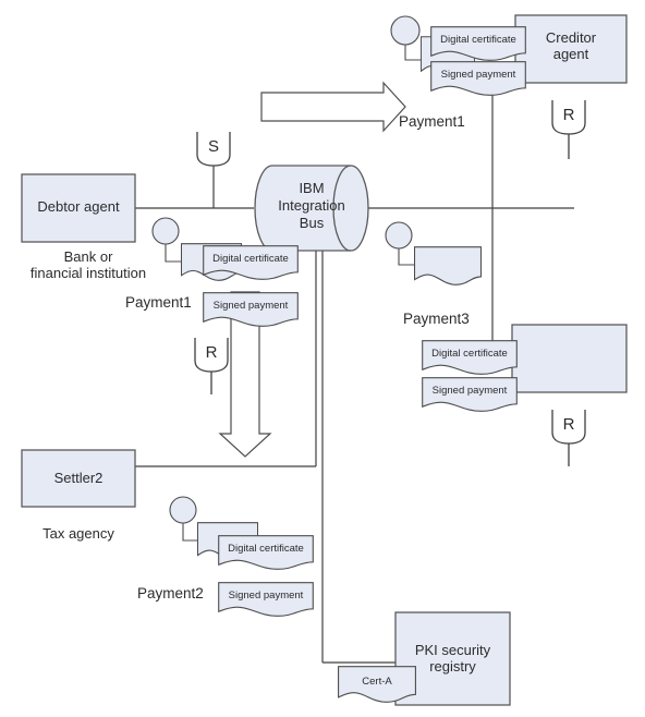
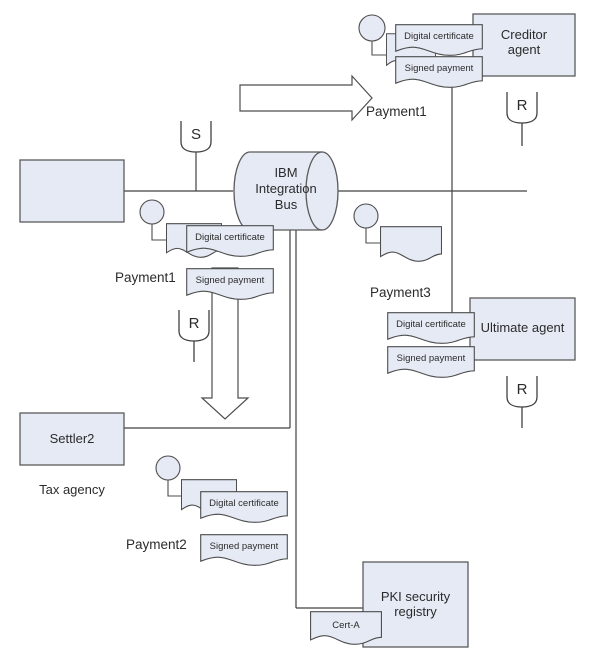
- Debtor agent
- Bank or
- financial institution
  IBM
  Integration
  Bus
  Creditor
  agent
+ Ultimate agent
  Settler2
  Tax agency
  PKI security
  registry
  Digital certificate
  Signed payment
  Digital certificate
  Signed payment
  Digital certificate
  Signed payment
  Digital certificate
  Signed payment
  Cert-A
  Payment1
  Payment1
  Payment2
  Payment3
  S
  R
  R
  R
